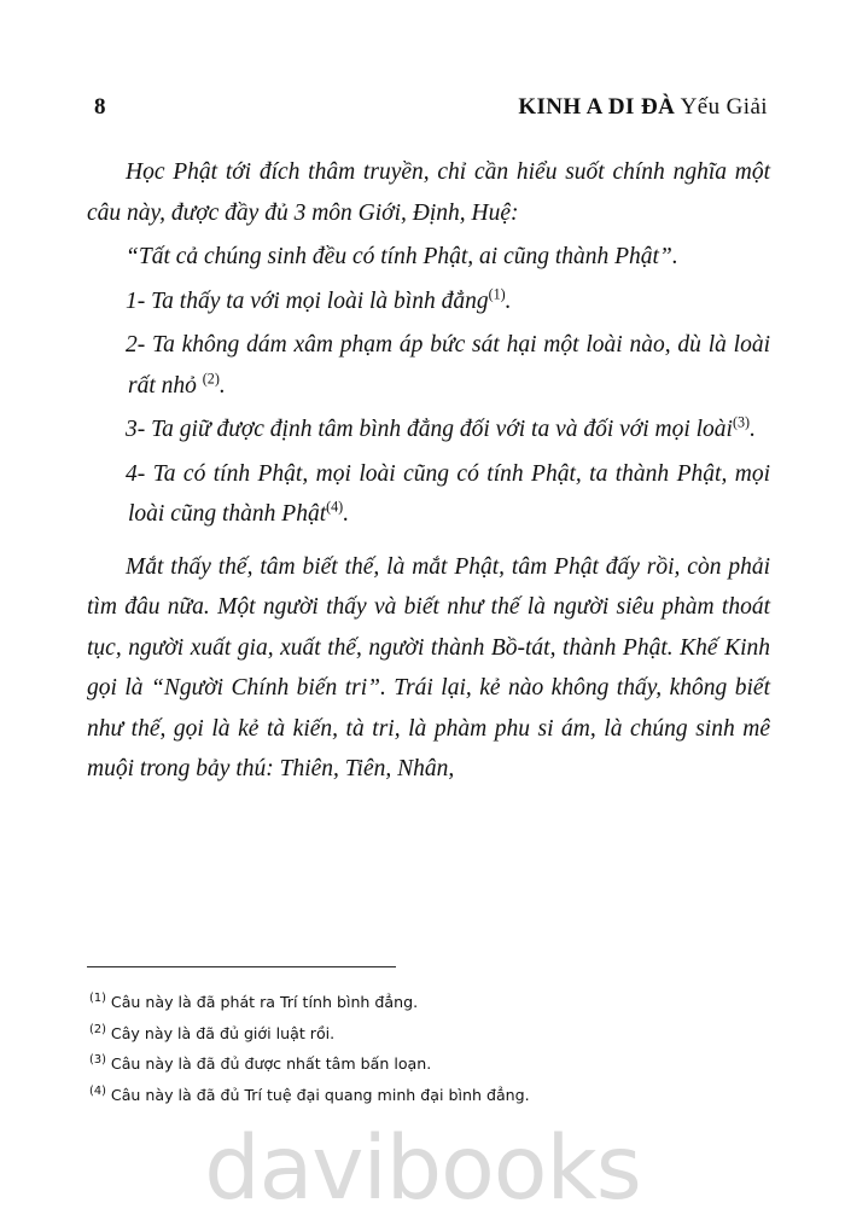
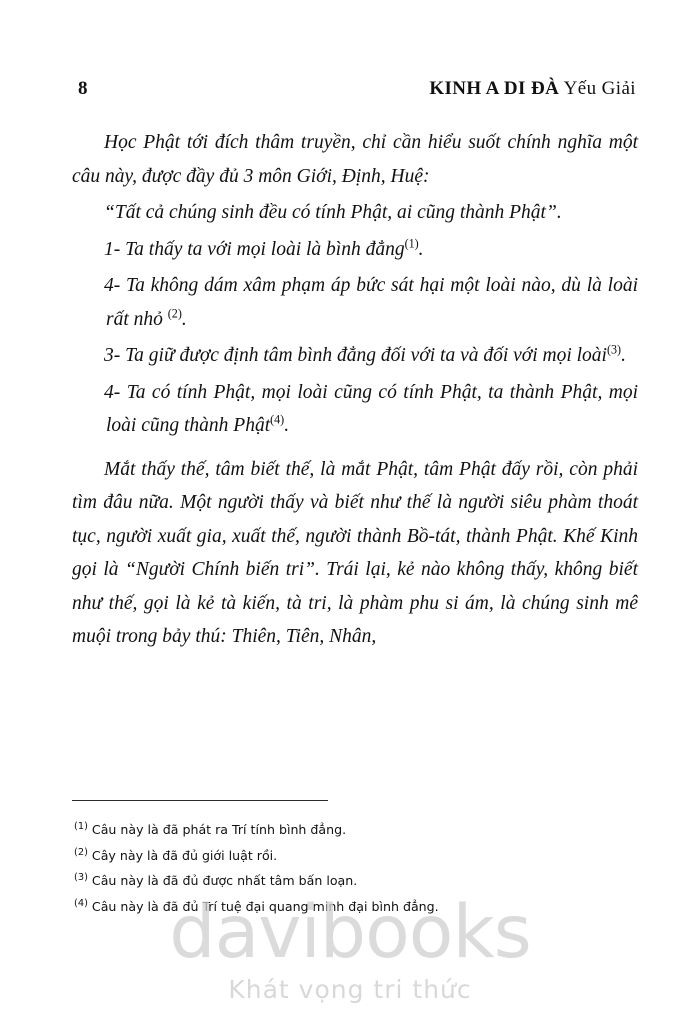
  8
  KINH A DI ĐÀ Yếu Giải
  Học Phật tới đích thâm truyền, chỉ cần hiểu suốt chính nghĩa một câu này, được đầy đủ 3 môn Giới, Định, Huệ:
  “Tất cả chúng sinh đều có tính Phật, ai cũng thành Phật”.
  1- Ta thấy ta với mọi loài là bình đẳng(1).
- 2- Ta không dám xâm phạm áp bức sát hại một loài nào, dù là loài rất nhỏ (2).
+ 4- Ta không dám xâm phạm áp bức sát hại một loài nào, dù là loài rất nhỏ (2).
  3- Ta giữ được định tâm bình đẳng đối với ta và đối với mọi loài(3).
  4- Ta có tính Phật, mọi loài cũng có tính Phật, ta thành Phật, mọi loài cũng thành Phật(4).
  Mắt thấy thế, tâm biết thế, là mắt Phật, tâm Phật đấy rồi, còn phải tìm đâu nữa. Một người thấy và biết như thế là người siêu phàm thoát tục, người xuất gia, xuất thế, người thành Bồ-tát, thành Phật. Khế Kinh gọi là “Người Chính biến tri”. Trái lại, kẻ nào không thấy, không biết như thế, gọi là kẻ tà kiến, tà tri, là phàm phu si ám, là chúng sinh mê muội trong bảy thú: Thiên, Tiên, Nhân,
  (1) Câu này là đã phát ra Trí tính bình đẳng.
  (2) Cây này là đã đủ giới luật rồi.
  (3) Câu này là đã đủ được nhất tâm bấn loạn.
  (4) Câu này là đã đủ Trí tuệ đại quang minh đại bình đẳng.
  davibooks
+ Khát vọng tri thức
